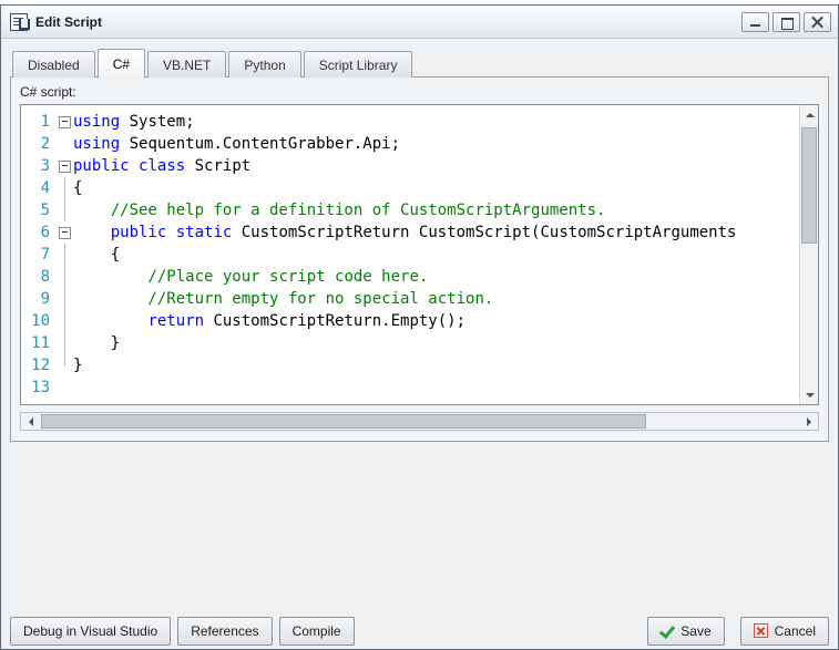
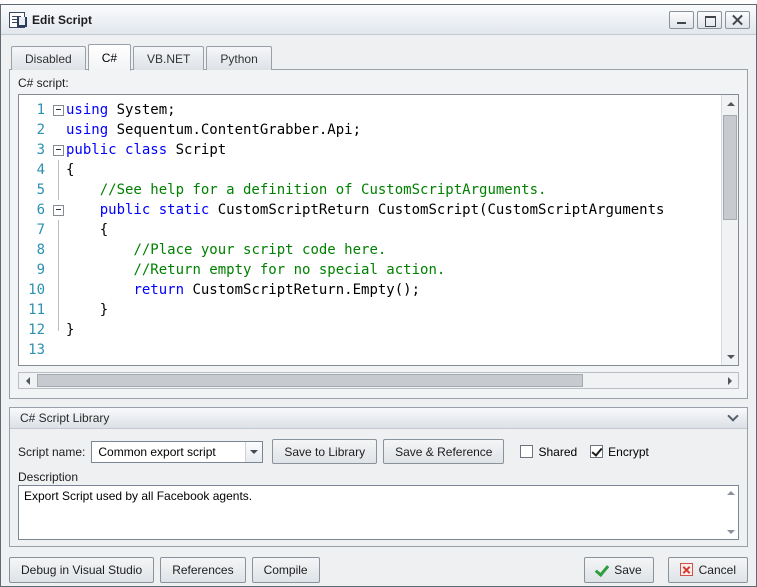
  Edit Script
  Disabled
  C#
  VB.NET
  Python
- Script Library
  C# script:
  1
  using System;
  2
  using Sequentum.ContentGrabber.Api;
  3
  public class Script
  4
  {
  5
  //See help for a definition of CustomScriptArguments.
  6
  public static CustomScriptReturn CustomScript(CustomScriptArguments
  7
  {
  8
  //Place your script code here.
  9
  //Return empty for no special action.
  10
  return CustomScriptReturn.Empty();
  11
  }
  12
  }
  13
+ C# Script Library
+ Script name:
+ Common export script
+ Save to Library
+ Save & Reference
+ Shared
+ Encrypt
+ Description
+ Export Script used by all Facebook agents.
  Debug in Visual Studio
  References
  Compile
  Save
  Cancel
